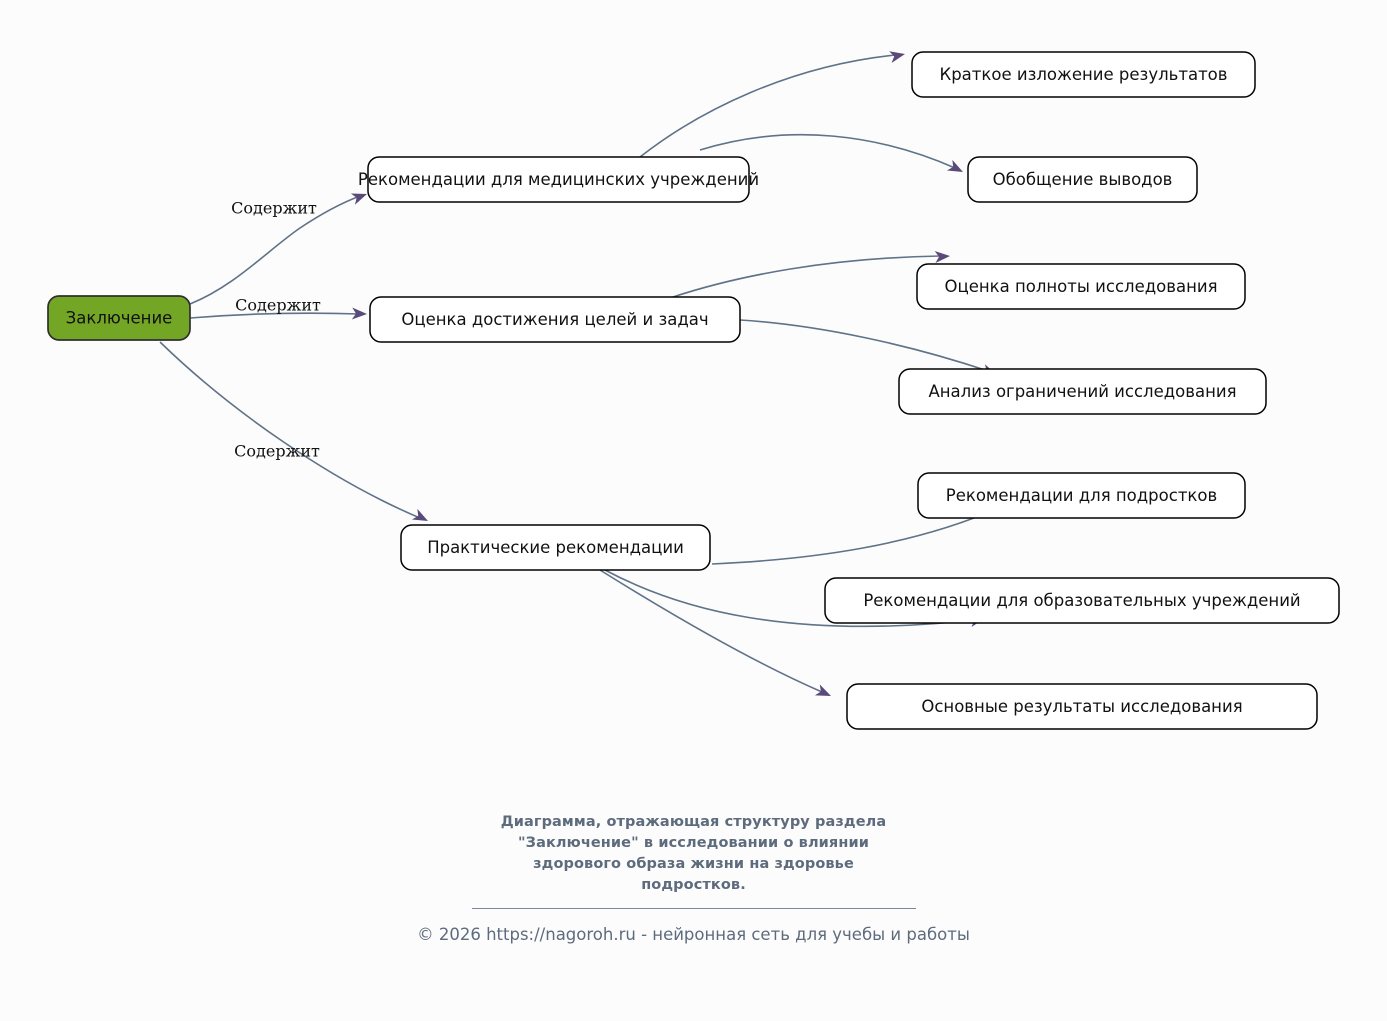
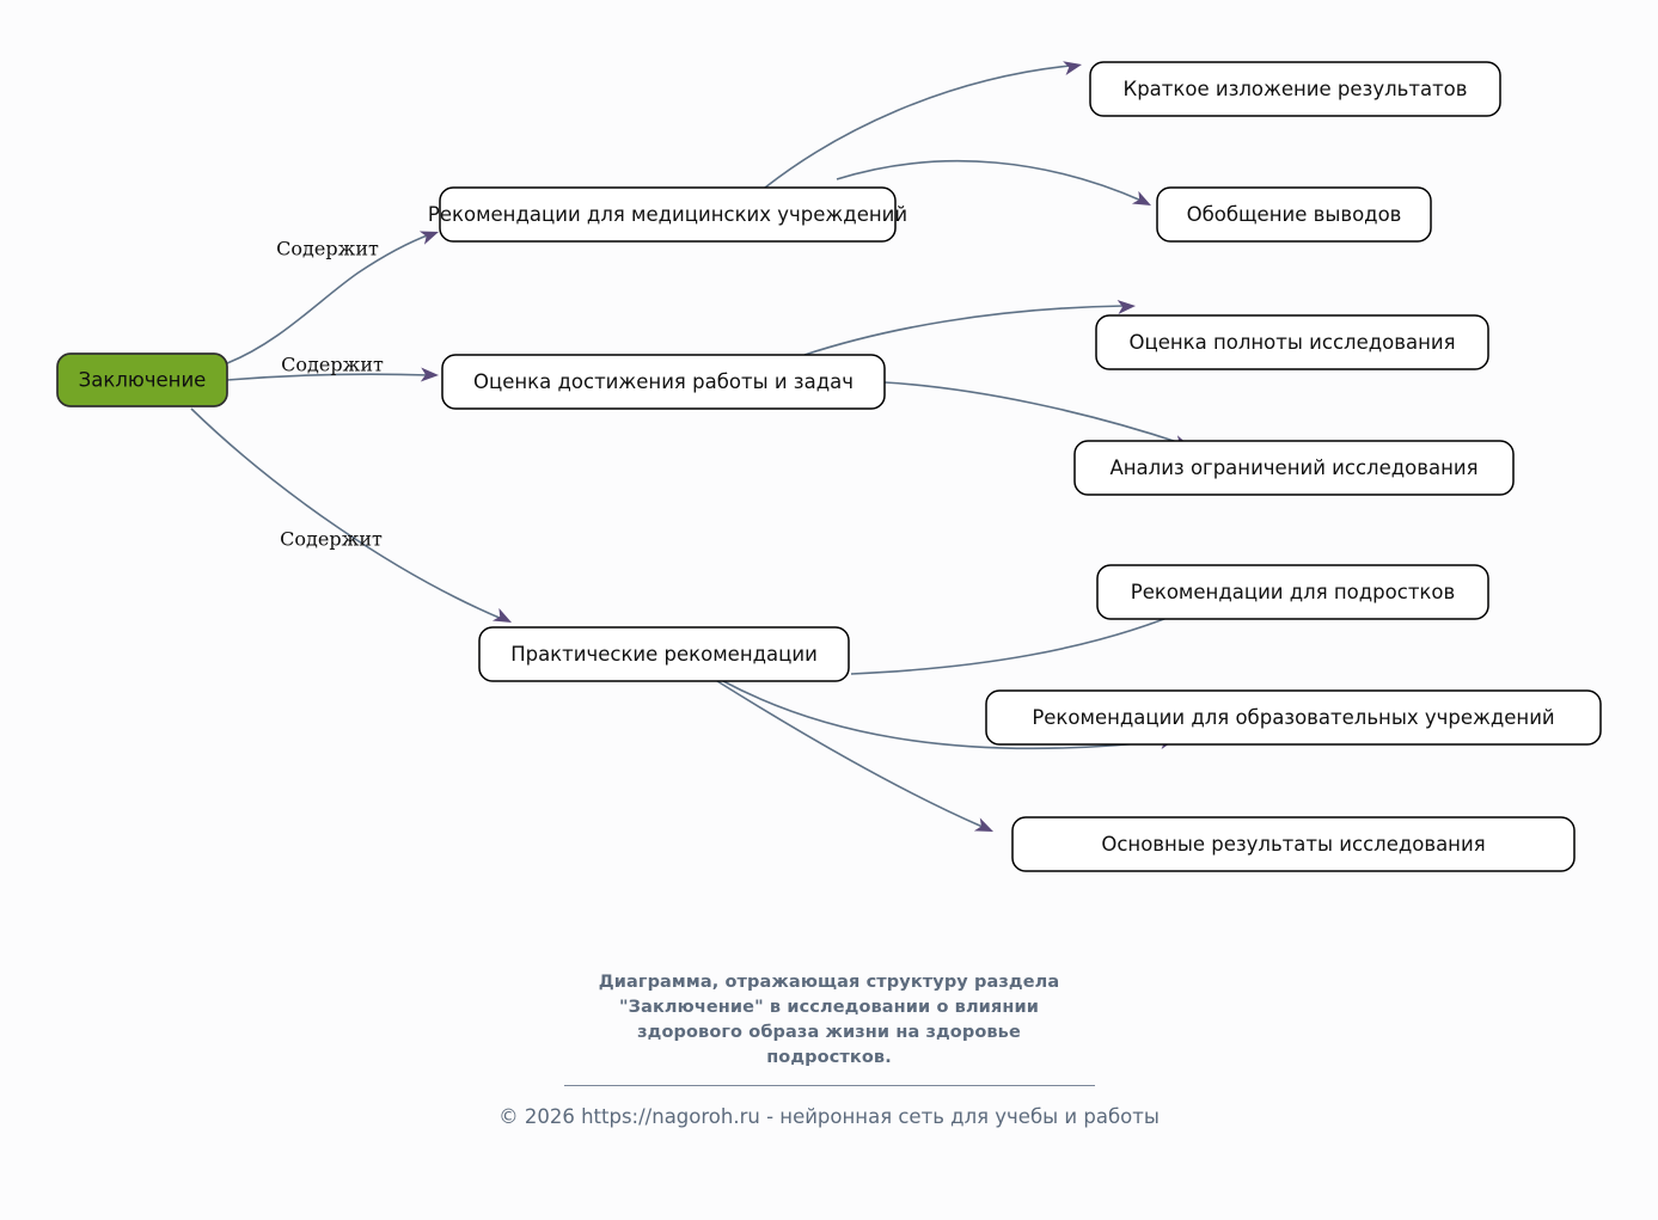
  Заключение
  Рекомендации для медицинских учреждений
  Краткое изложение результатов
  Обобщение выводов
- Оценка достижения целей и задач
+ Оценка достижения работы и задач
  Оценка полноты исследования
  Анализ ограничений исследования
  Практические рекомендации
  Рекомендации для подростков
  Рекомендации для образовательных учреждений
  Основные результаты исследования
  Содержит
  Содержит
  Содержит
  Диаграмма, отражающая структуру раздела
  "Заключение" в исследовании о влиянии
  здорового образа жизни на здоровье
  подростков.
  © 2026 https://nagoroh.ru - нейронная сеть для учебы и работы
